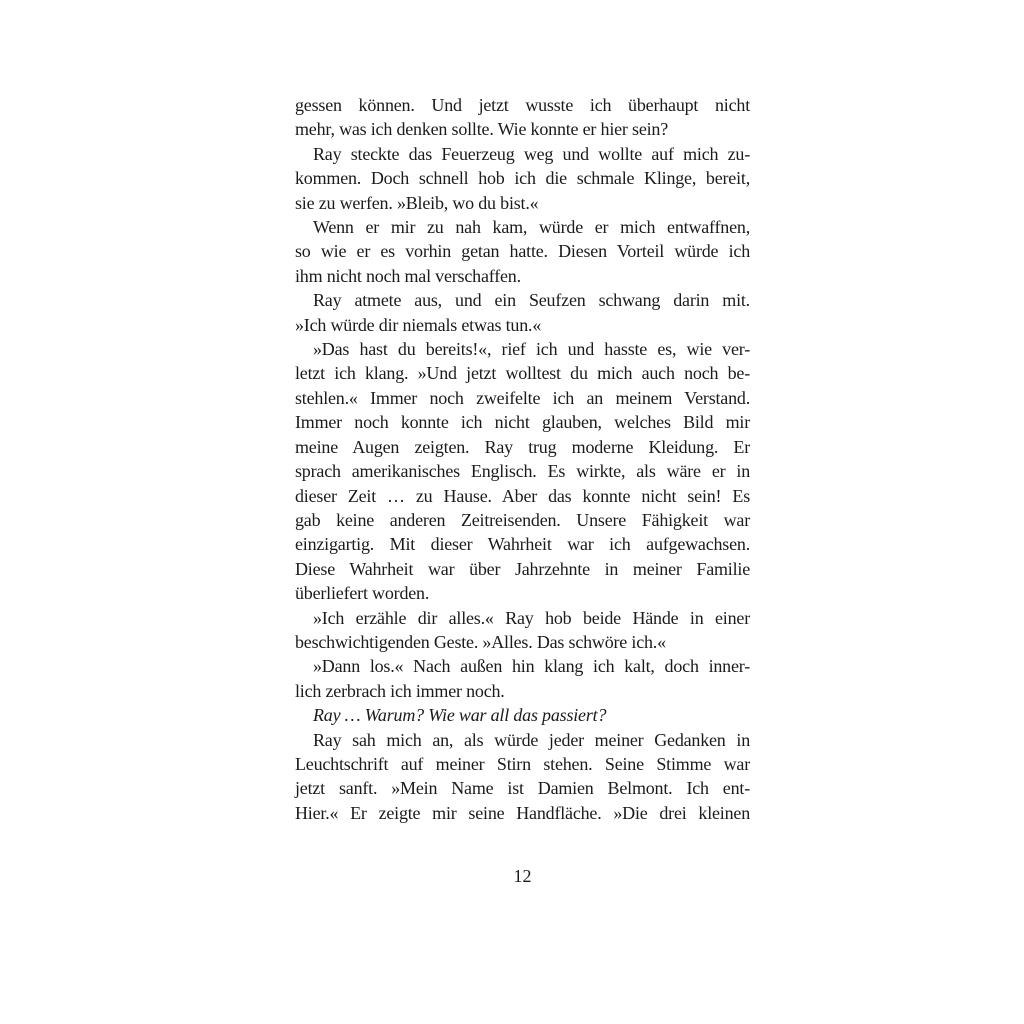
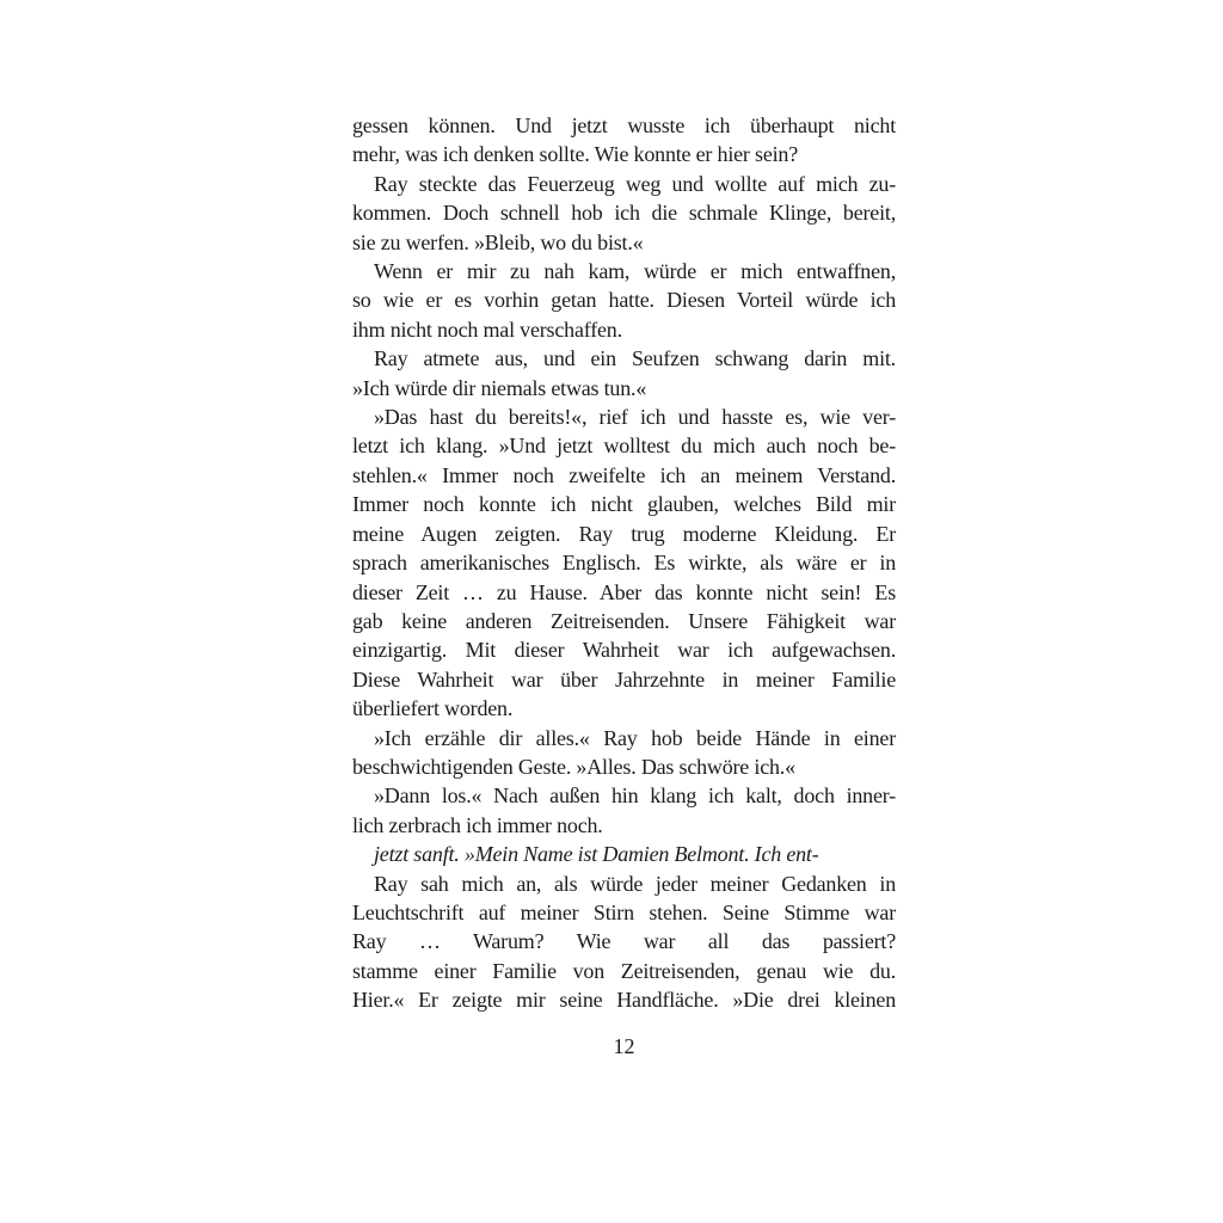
  gessen können. Und jetzt wusste ich überhaupt nicht
  mehr, was ich denken sollte. Wie konnte er hier sein?
  Ray steckte das Feuerzeug weg und wollte auf mich zu-
  kommen. Doch schnell hob ich die schmale Klinge, bereit,
  sie zu werfen. »Bleib, wo du bist.«
  Wenn er mir zu nah kam, würde er mich entwaffnen,
  so wie er es vorhin getan hatte. Diesen Vorteil würde ich
  ihm nicht noch mal verschaffen.
  Ray atmete aus, und ein Seufzen schwang darin mit.
  »Ich würde dir niemals etwas tun.«
  »Das hast du bereits!«, rief ich und hasste es, wie ver-
  letzt ich klang. »Und jetzt wolltest du mich auch noch be-
  stehlen.« Immer noch zweifelte ich an meinem Verstand.
  Immer noch konnte ich nicht glauben, welches Bild mir
  meine Augen zeigten. Ray trug moderne Kleidung. Er
  sprach amerikanisches Englisch. Es wirkte, als wäre er in
  dieser Zeit … zu Hause. Aber das konnte nicht sein! Es
  gab keine anderen Zeitreisenden. Unsere Fähigkeit war
  einzigartig. Mit dieser Wahrheit war ich aufgewachsen.
  Diese Wahrheit war über Jahrzehnte in meiner Familie
  überliefert worden.
  »Ich erzähle dir alles.« Ray hob beide Hände in einer
  beschwichtigenden Geste. »Alles. Das schwöre ich.«
  »Dann los.« Nach außen hin klang ich kalt, doch inner-
  lich zerbrach ich immer noch.
- Ray … Warum? Wie war all das passiert?
+ jetzt sanft. »Mein Name ist Damien Belmont. Ich ent-
  Ray sah mich an, als würde jeder meiner Gedanken in
  Leuchtschrift auf meiner Stirn stehen. Seine Stimme war
- jetzt sanft. »Mein Name ist Damien Belmont. Ich ent-
+ Ray … Warum? Wie war all das passiert?
+ stamme einer Familie von Zeitreisenden, genau wie du.
  Hier.« Er zeigte mir seine Handfläche. »Die drei kleinen
  12
